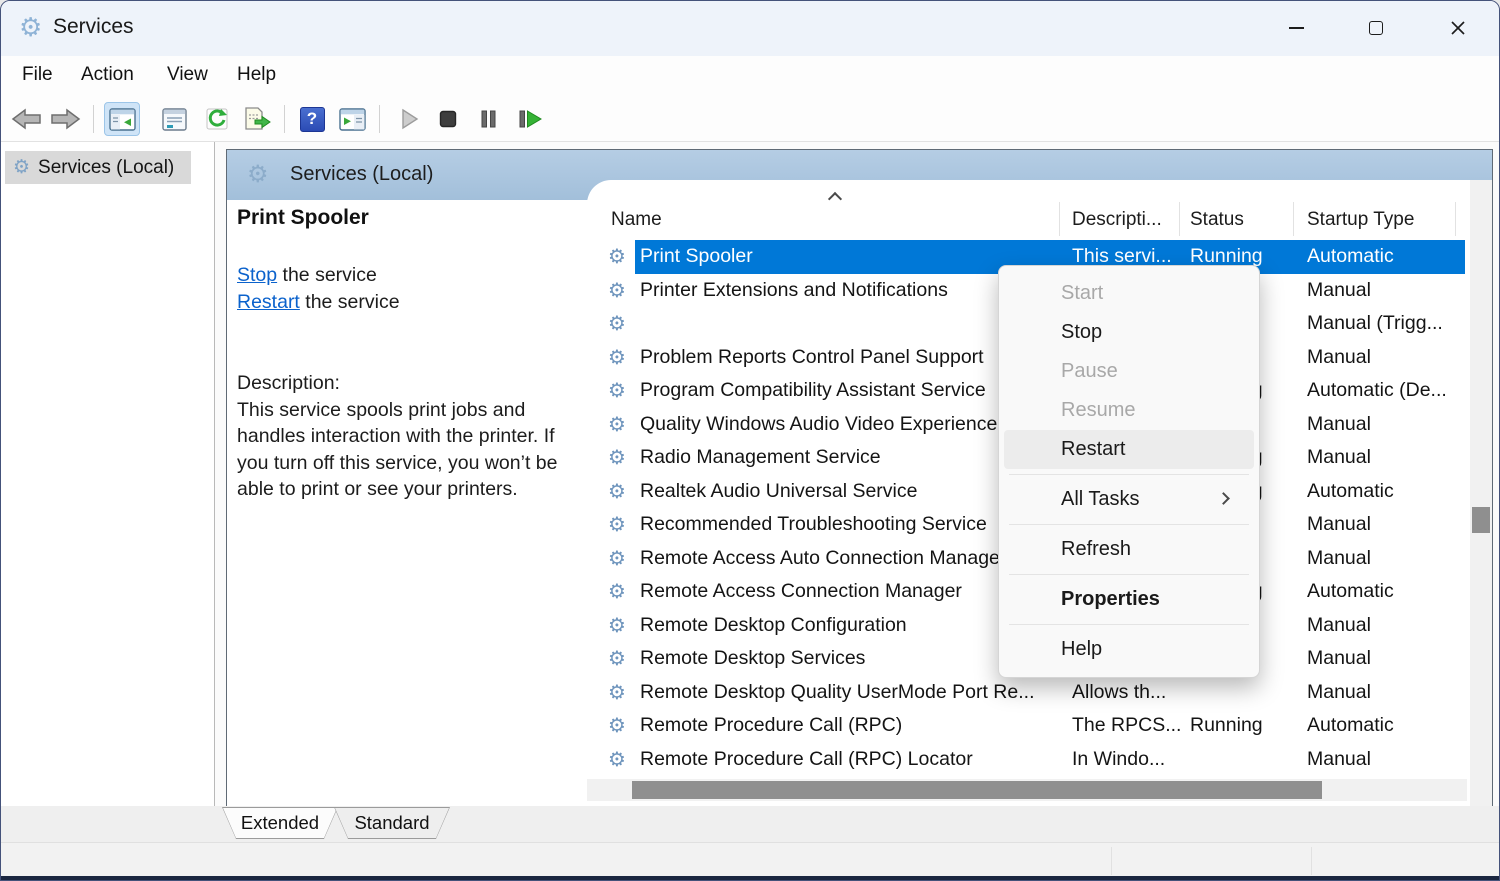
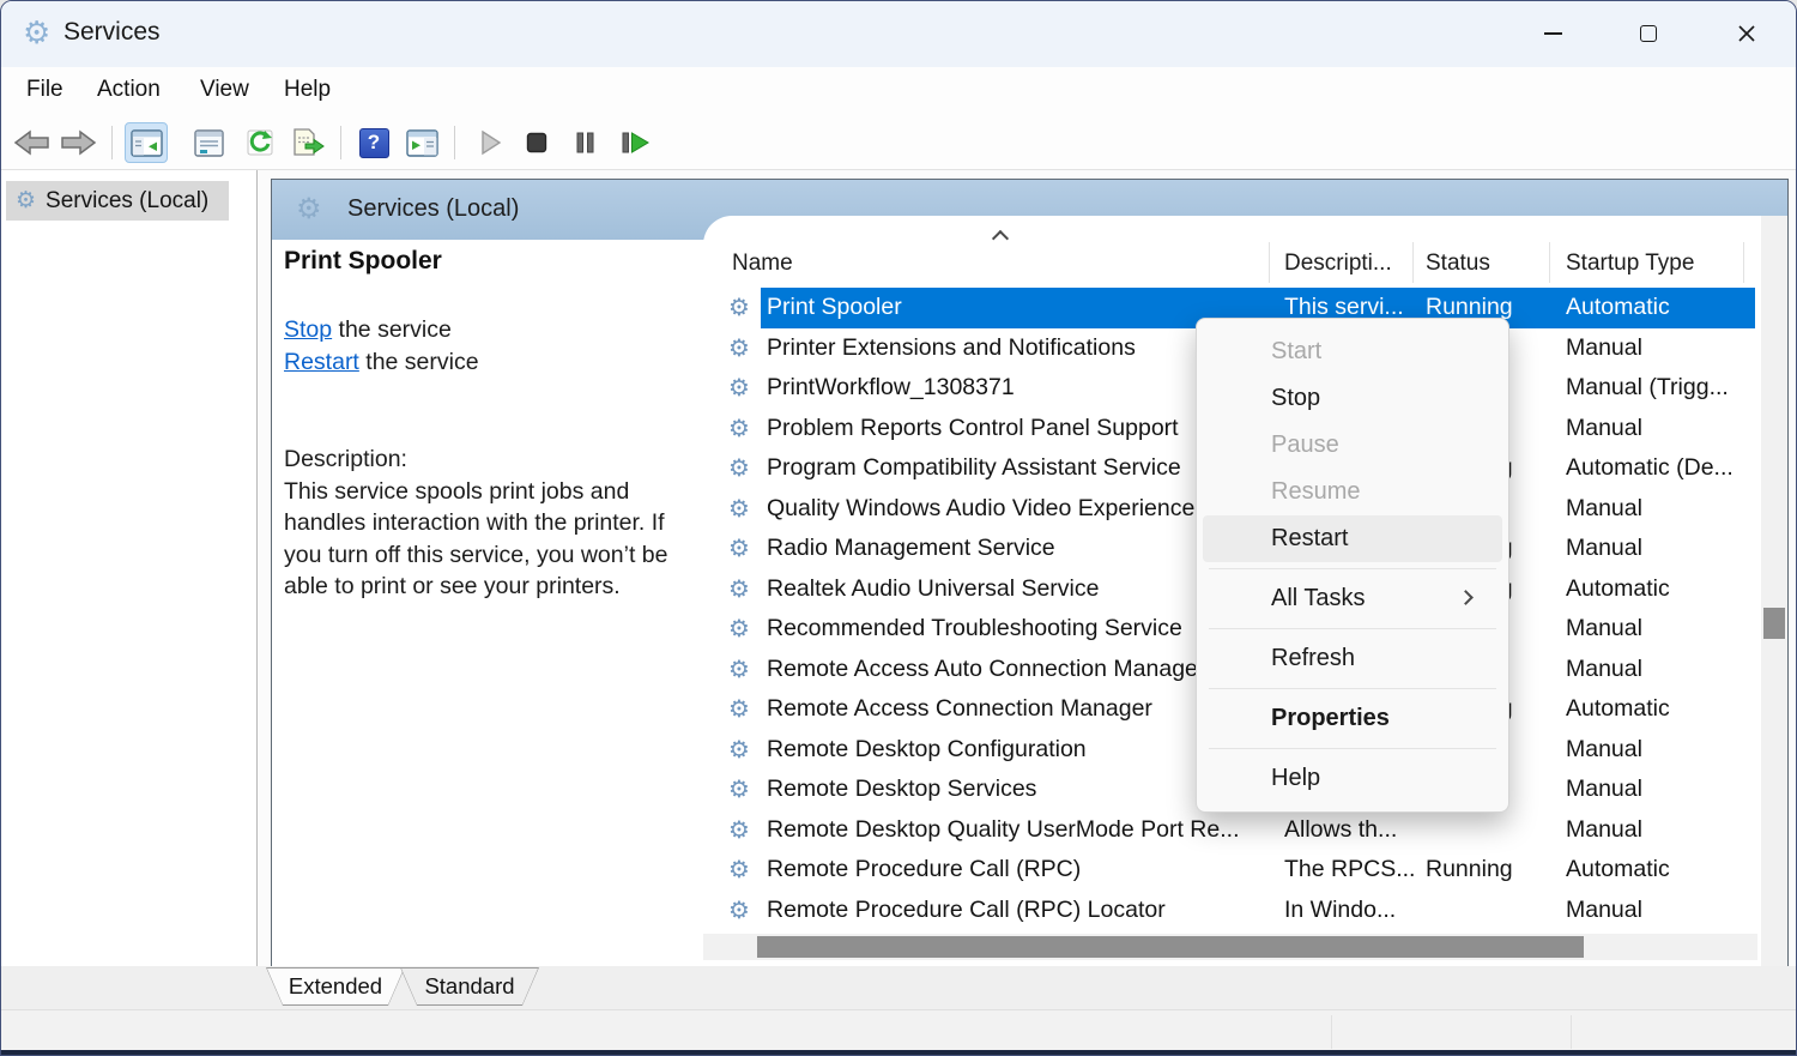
  ⚙
  Services
  File
  Action
  View
  Help
  ?
  ⚙
  Services (Local)
  ⚙
  Services (Local)
  Print Spooler
  Stop the service
  Restart the service
  Description:
  This service spools print jobs and handles interaction with the printer. If you turn off this service, you won’t be able to print or see your printers.
  Name
  Descripti...
  Status
  Startup Type
  ⚙
  Print Spooler
  This servi...
  Running
  Automatic
  ⚙
  Printer Extensions and Notifications
  Manual
  ⚙
+ PrintWorkflow_1308371
  Manual (Trigg...
  ⚙
  Problem Reports Control Panel Support
  Manual
  ⚙
  Program Compatibility Assistant Service
  Automatic (De...
  ⚙
  Quality Windows Audio Video Experience
  Manual
  ⚙
  Radio Management Service
  Manual
  ⚙
  Realtek Audio Universal Service
  Automatic
  ⚙
  Recommended Troubleshooting Service
  Manual
  ⚙
  Remote Access Auto Connection Manage
  Manual
  ⚙
  Remote Access Connection Manager
  Automatic
  ⚙
  Remote Desktop Configuration
  Manual
  ⚙
  Remote Desktop Services
  Manual
  ⚙
  Remote Desktop Quality UserMode Port Re...
  Allows th...
  Manual
  ⚙
  Remote Procedure Call (RPC)
  The RPCS...
  Running
  Automatic
  ⚙
  Remote Procedure Call (RPC) Locator
  In Windo...
  Manual
  Start
  Stop
  Pause
  Resume
  Restart
  All Tasks
  Refresh
  Properties
  Help
  Extended
  Standard
